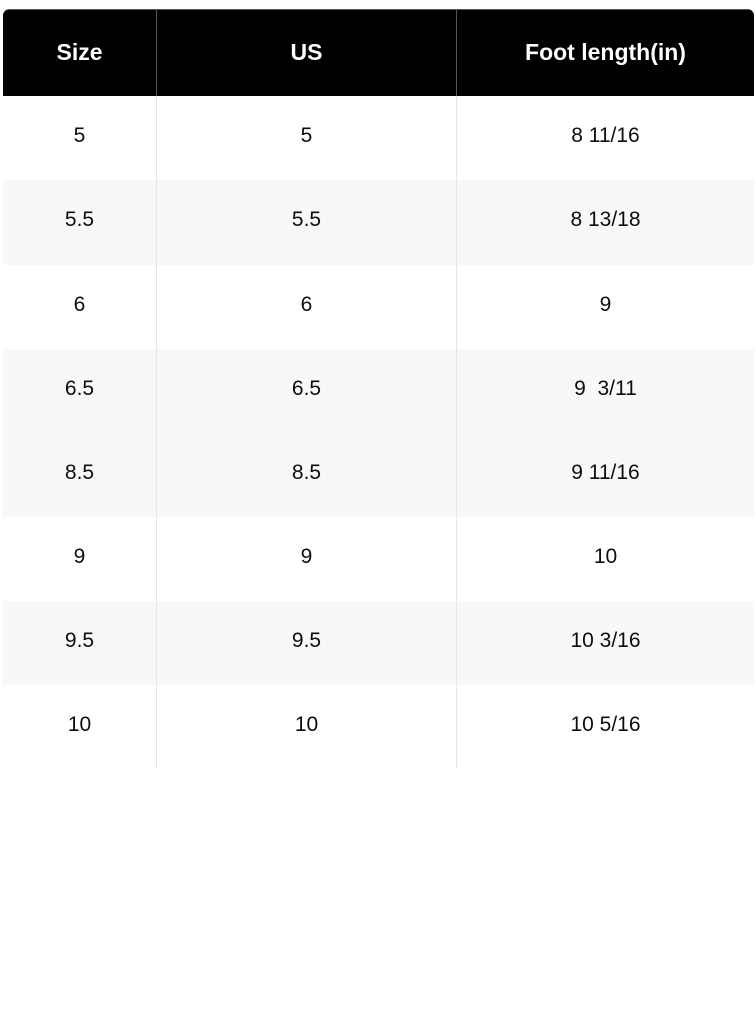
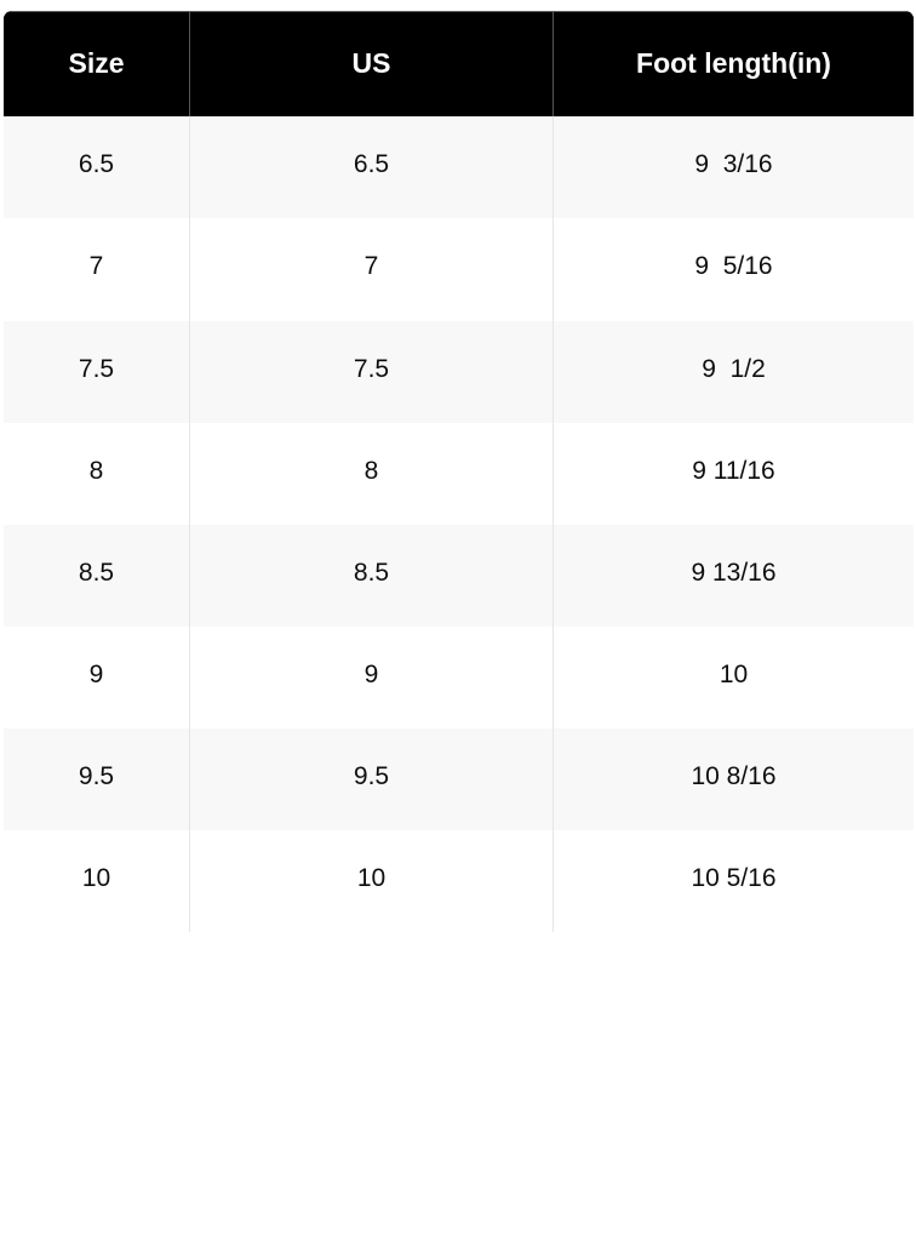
  Size	US	Foot length(in)
- 5	5	8 11/16
- 5.5	5.5	8 13/18
- 6	6	9
- 6.5	6.5	9 3/11
+ 6.5	6.5	9 3/16
+ 7	7	9 5/16
+ 7.5	7.5	9 1/2
+ 8	8	9 11/16
- 8.5	8.5	9 11/16
+ 8.5	8.5	9 13/16
  9	9	10
- 9.5	9.5	10 3/16
+ 9.5	9.5	10 8/16
  10	10	10 5/16
